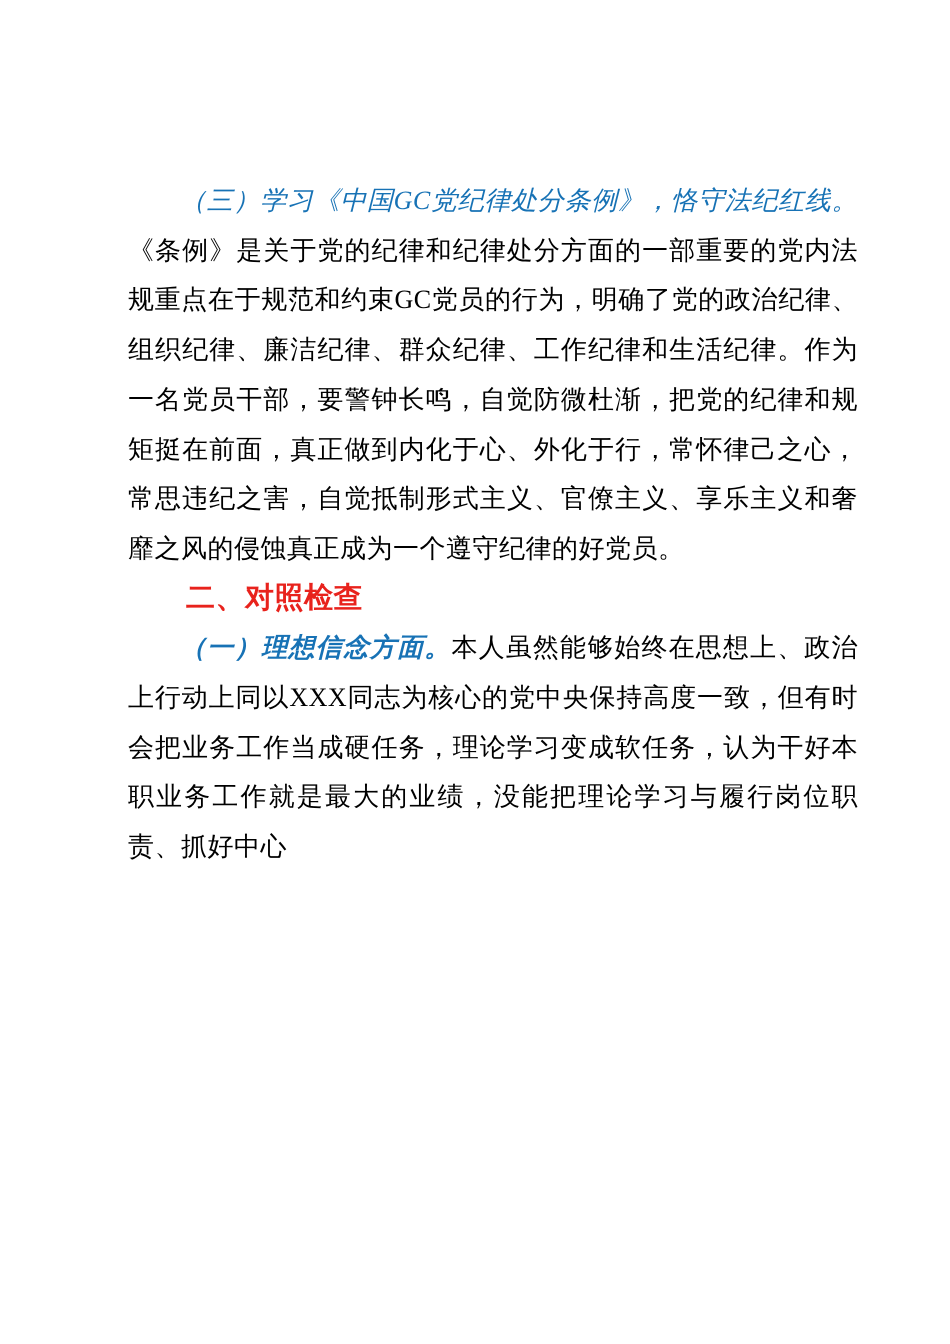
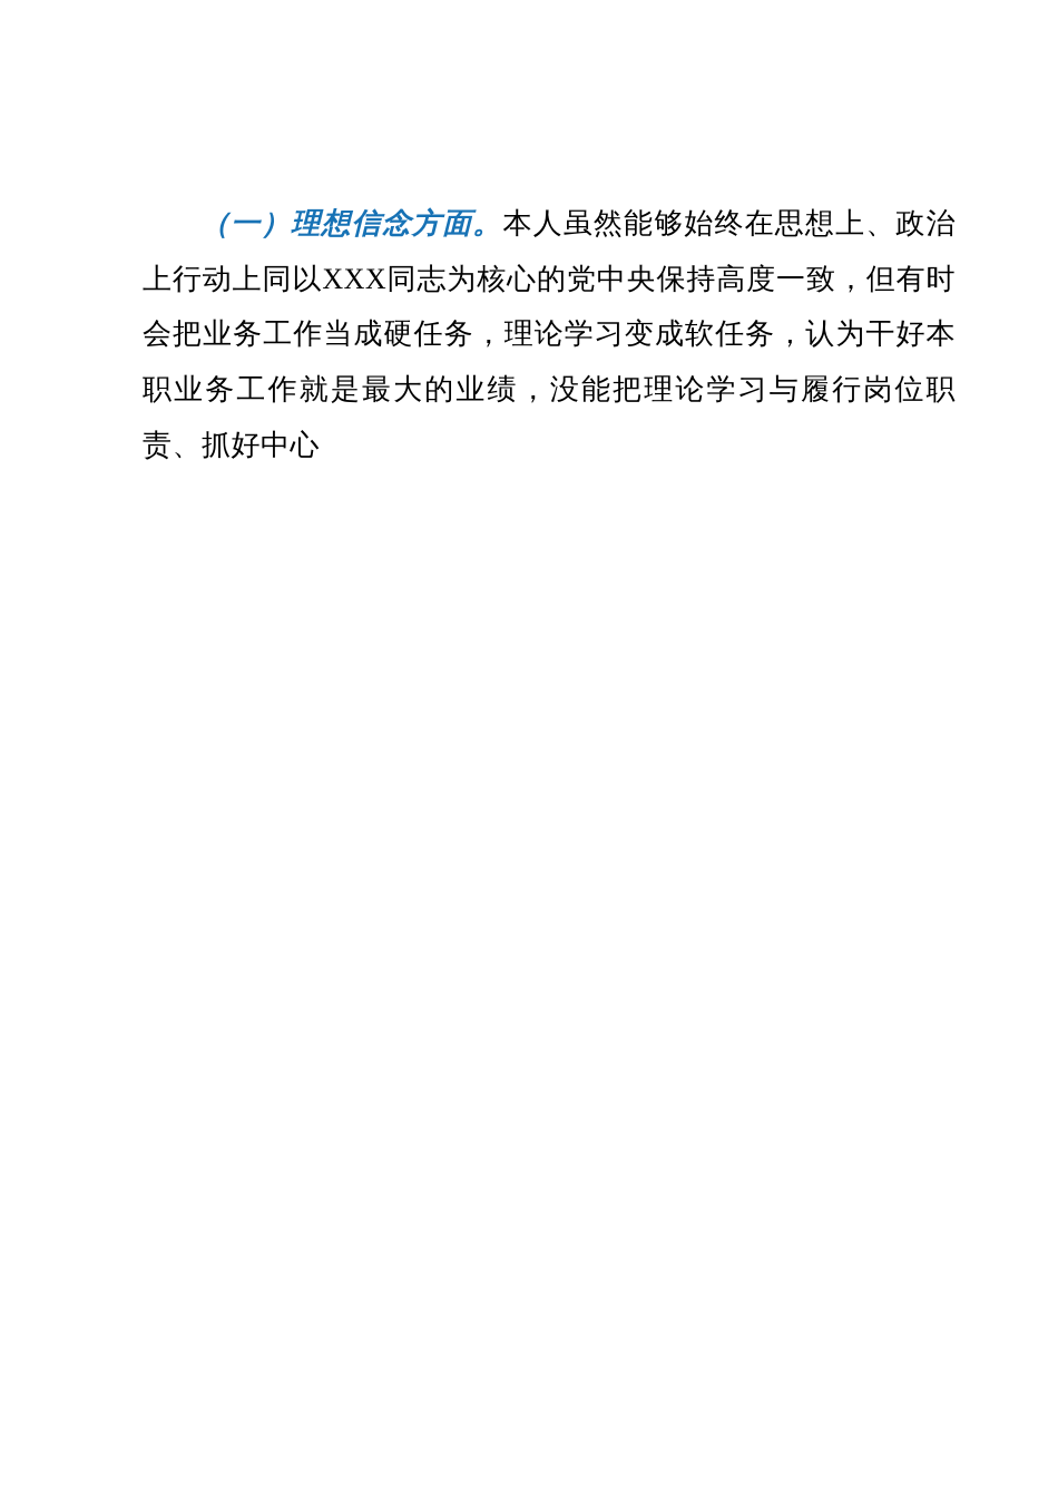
- （三）学习《中国GC党纪律处分条例》，恪守法纪红线。《条例》是关于党的纪律和纪律处分方面的一部重要的党内法规重点在于规范和约束GC党员的行为，明确了党的政治纪律、组织纪律、廉洁纪律、群众纪律、工作纪律和生活纪律。作为一名党员干部，要警钟长鸣，自觉防微杜渐，把党的纪律和规矩挺在前面，真正做到内化于心、外化于行，常怀律己之心，常思违纪之害，自觉抵制形式主义、官僚主义、享乐主义和奢靡之风的侵蚀真正成为一个遵守纪律的好党员。
- 二、对照检查
  （一）理想信念方面。本人虽然能够始终在思想上、政治上行动上同以XXX同志为核心的党中央保持高度一致，但有时会把业务工作当成硬任务，理论学习变成软任务，认为干好本职业务工作就是最大的业绩，没能把理论学习与履行岗位职责、抓好中心
